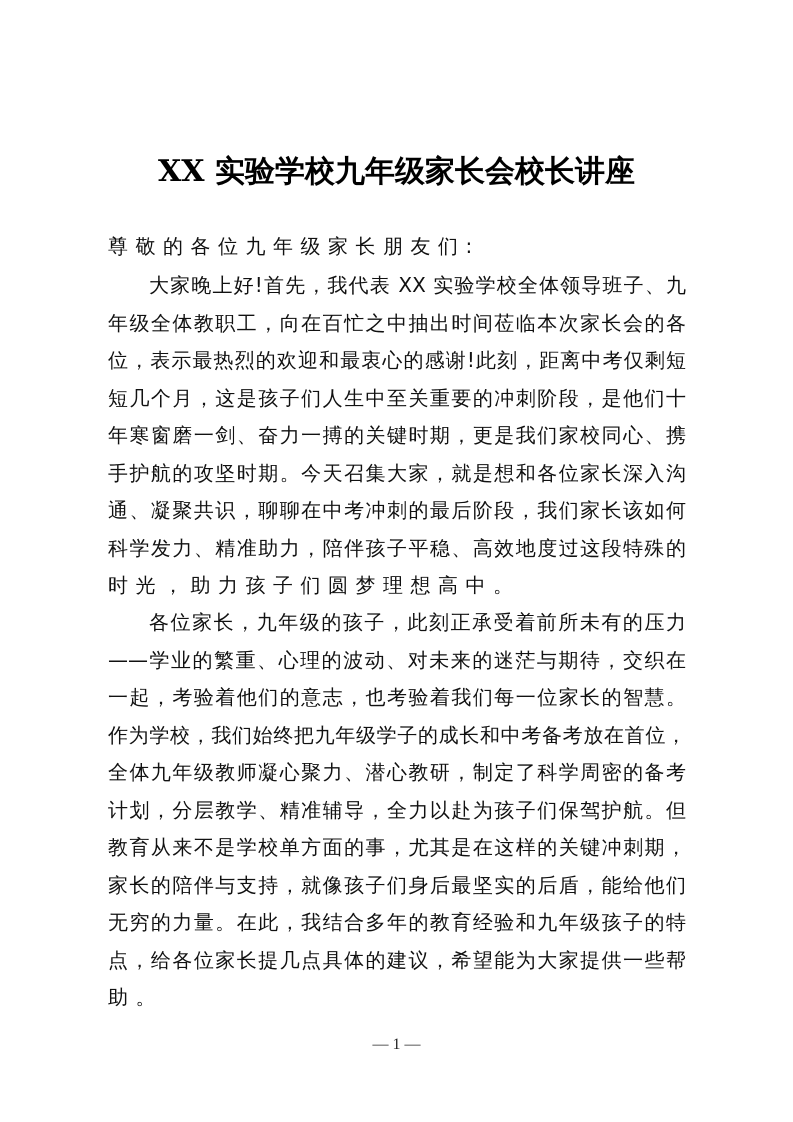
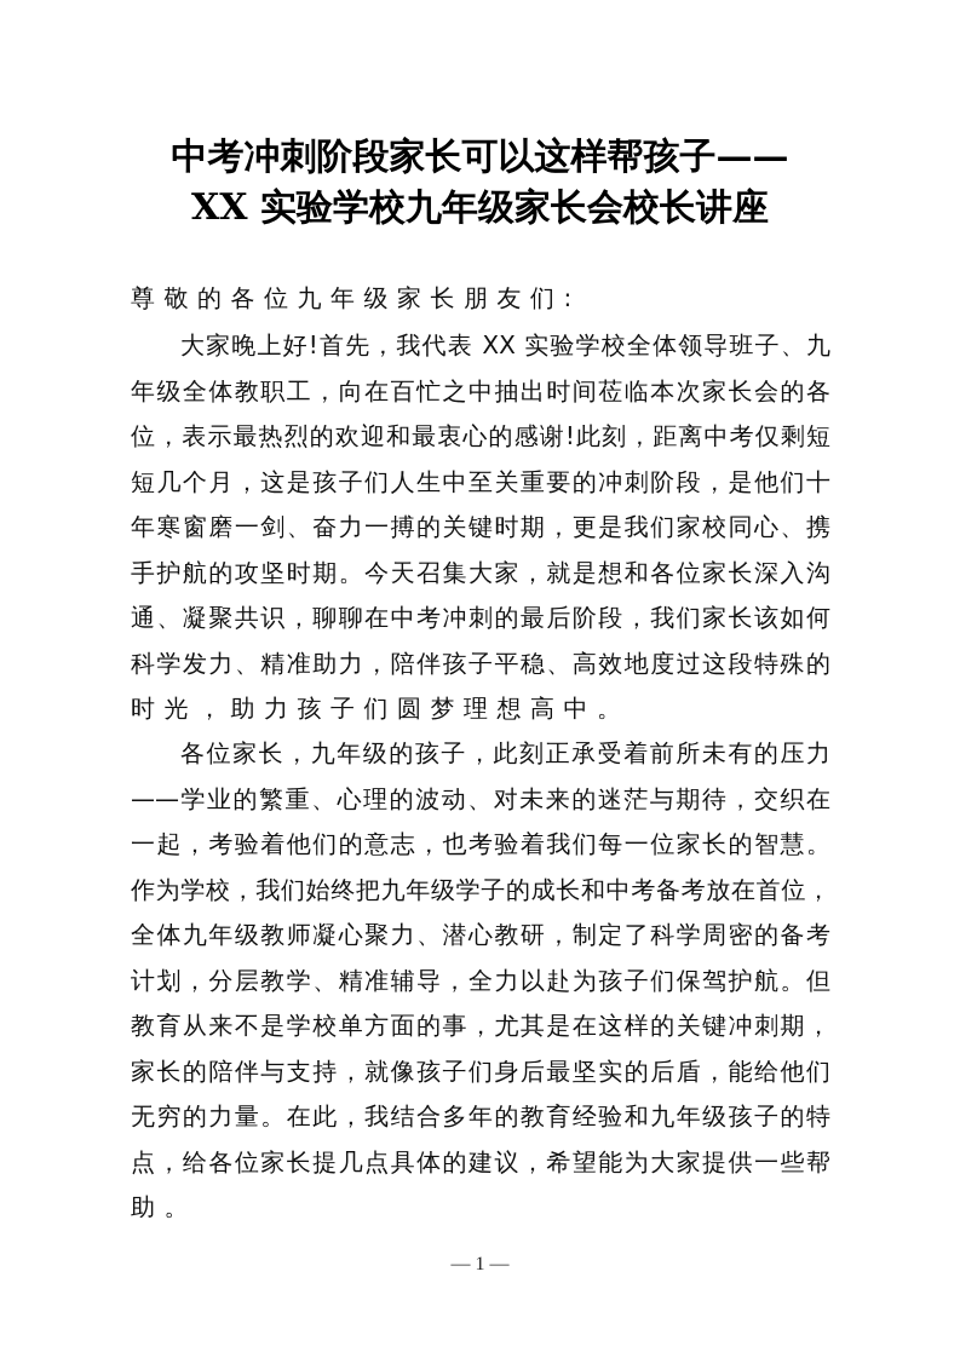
+ 中考冲刺阶段家长可以这样帮孩子——
  XX 实验学校九年级家长会校长讲座
  尊敬的各位九年级家长朋友们:
  大家晚上好!首先，我代表 XX 实验学校全体领导班子、九
  年级全体教职工，向在百忙之中抽出时间莅临本次家长会的各
  位，表示最热烈的欢迎和最衷心的感谢!此刻，距离中考仅剩短
  短几个月，这是孩子们人生中至关重要的冲刺阶段，是他们十
  年寒窗磨一剑、奋力一搏的关键时期，更是我们家校同心、携
  手护航的攻坚时期。今天召集大家，就是想和各位家长深入沟
  通、凝聚共识，聊聊在中考冲刺的最后阶段，我们家长该如何
  科学发力、精准助力，陪伴孩子平稳、高效地度过这段特殊的
  时光，助力孩子们圆梦理想高中。
  各位家长，九年级的孩子，此刻正承受着前所未有的压力
  ——学业的繁重、心理的波动、对未来的迷茫与期待，交织在
  一起，考验着他们的意志，也考验着我们每一位家长的智慧。
  作为学校，我们始终把九年级学子的成长和中考备考放在首位，
  全体九年级教师凝心聚力、潜心教研，制定了科学周密的备考
  计划，分层教学、精准辅导，全力以赴为孩子们保驾护航。但
  教育从来不是学校单方面的事，尤其是在这样的关键冲刺期，
  家长的陪伴与支持，就像孩子们身后最坚实的后盾，能给他们
  无穷的力量。在此，我结合多年的教育经验和九年级孩子的特
  点，给各位家长提几点具体的建议，希望能为大家提供一些帮
  助。
  — 1 —
